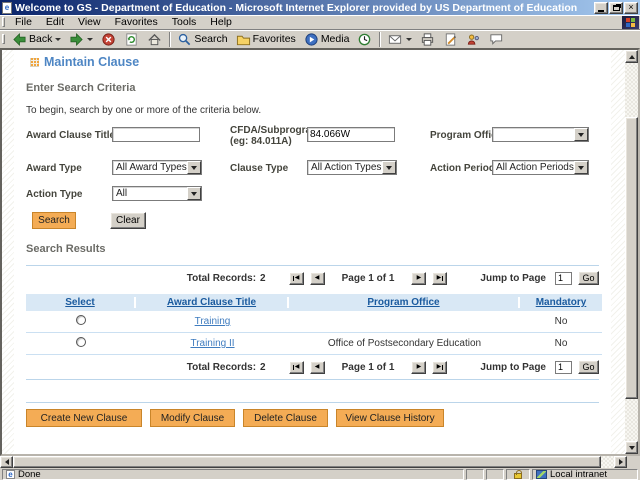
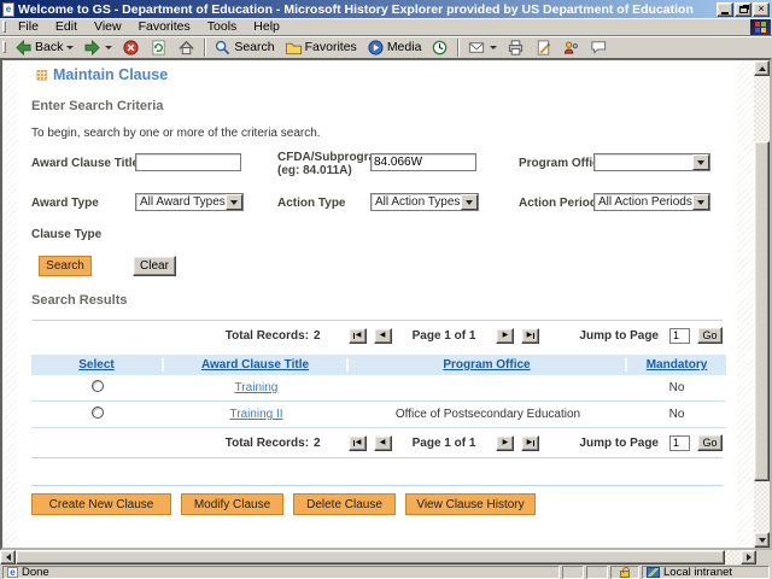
  e
- Welcome to GS - Department of Education - Microsoft Internet Explorer provided by US Department of Education
+ Welcome to GS - Department of Education - Microsoft History Explorer provided by US Department of Education
  ×
  File
  Edit
  View
  Favorites
  Tools
  Help
  Back
  Search
  Favorites
  Media
  Maintain Clause
  Enter Search Criteria
- To begin, search by one or more of the criteria below.
+ To begin, search by one or more of the criteria search.
  Award Clause Titl
  CFDA/Subprogr
  (eg: 84.011A)
  84.066W
  Program Offi
  Award Type
  All Award Types
- Clause Type
+ Action Type
  All Action Types
  Action Perio
  All Action Periods
- Action Type
+ Clause Type
- All
  Search
  Clear
  Search Results
  Total Records:
  2
  Page 1 of 1
  Jump to Page
  1
  Go
  Select
  Award Clause Title
  Program Office
  Mandatory
  Training
  No
  Training II
  Office of Postsecondary Education
  No
  Total Records:
  2
  Page 1 of 1
  Jump to Page
  1
  Go
  Create New Clause
  Modify Clause
  Delete Clause
  View Clause History
  e
  Done
  Local intranet
